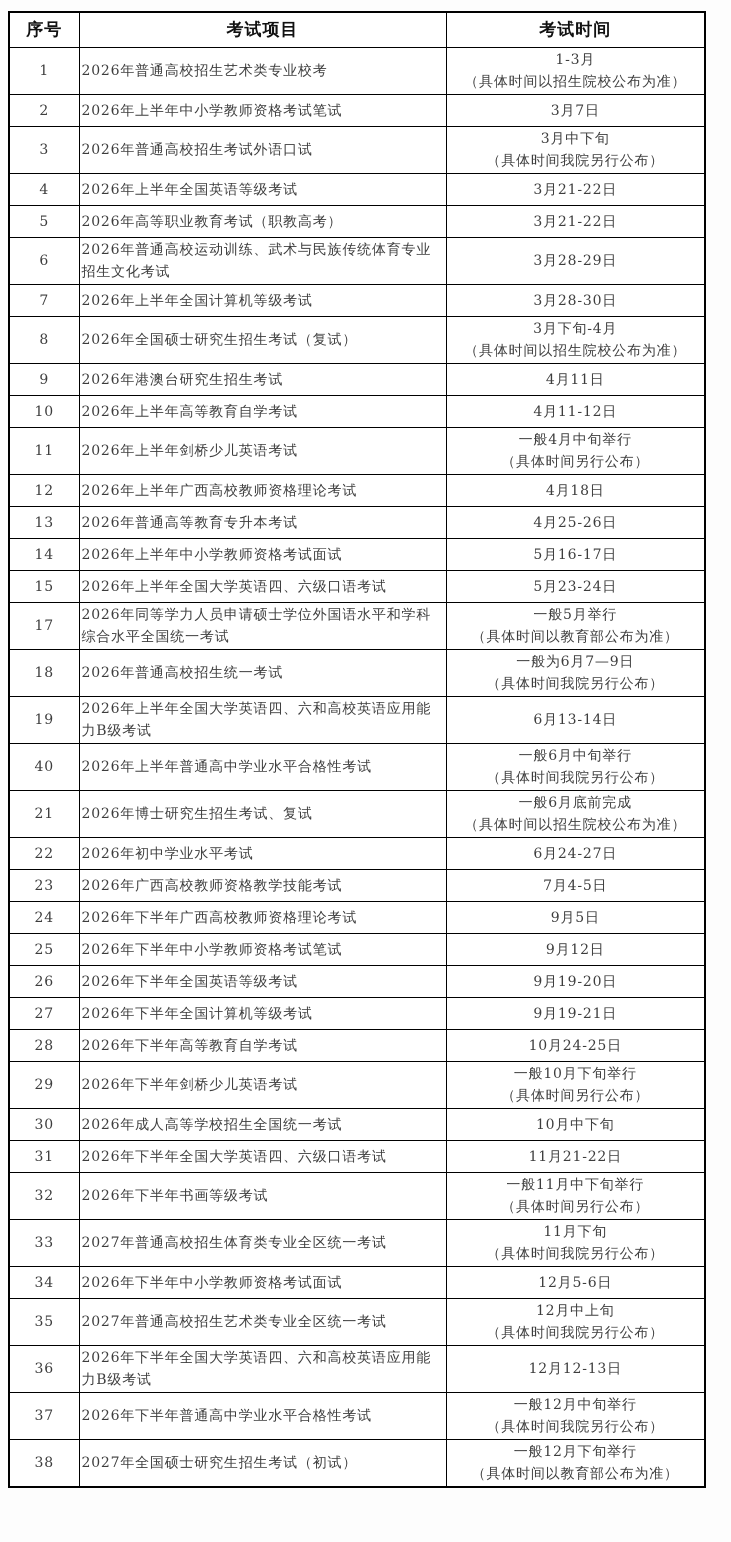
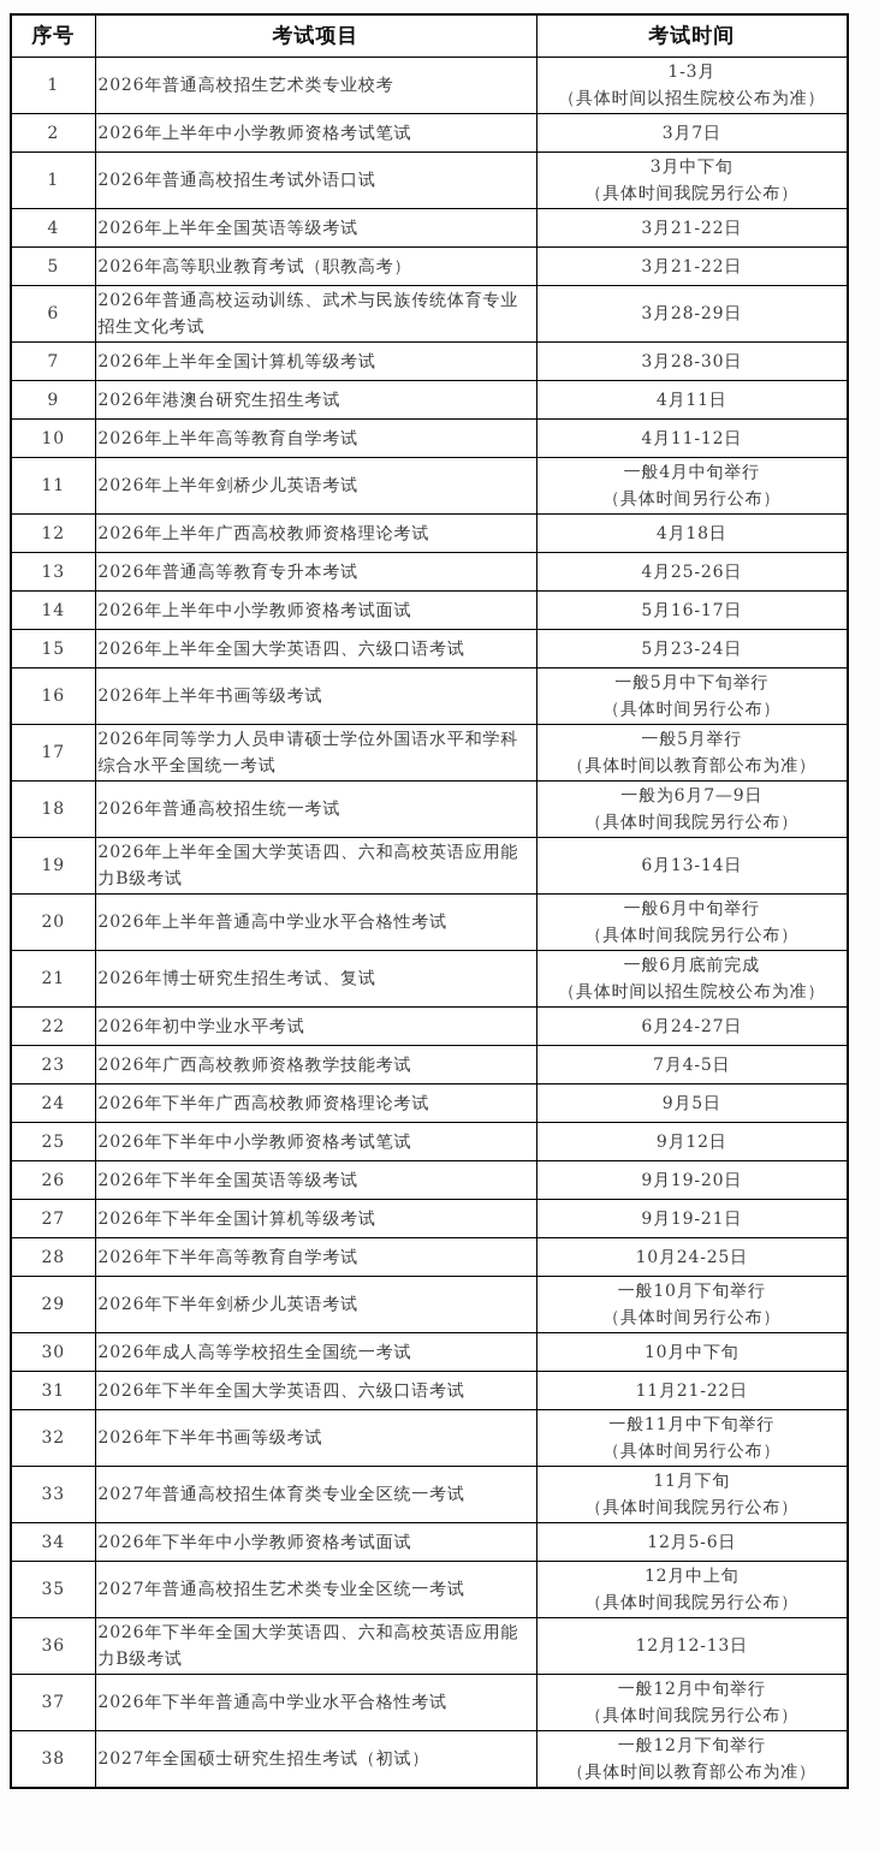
  序号	考试项目	考试时间
  1	2026年普通高校招生艺术类专业校考	1-3月（具体时间以招生院校公布为准）
  2	2026年上半年中小学教师资格考试笔试	3月7日
- 3	2026年普通高校招生考试外语口试	3月中下旬（具体时间我院另行公布）
+ 1	2026年普通高校招生考试外语口试	3月中下旬（具体时间我院另行公布）
  4	2026年上半年全国英语等级考试	3月21-22日
  5	2026年高等职业教育考试（职教高考）	3月21-22日
  6	2026年普通高校运动训练、武术与民族传统体育专业招生文化考试	3月28-29日
  7	2026年上半年全国计算机等级考试	3月28-30日
- 8	2026年全国硕士研究生招生考试（复试）	3月下旬-4月（具体时间以招生院校公布为准）
  9	2026年港澳台研究生招生考试	4月11日
  10	2026年上半年高等教育自学考试	4月11-12日
  11	2026年上半年剑桥少儿英语考试	一般4月中旬举行（具体时间另行公布）
  12	2026年上半年广西高校教师资格理论考试	4月18日
  13	2026年普通高等教育专升本考试	4月25-26日
  14	2026年上半年中小学教师资格考试面试	5月16-17日
  15	2026年上半年全国大学英语四、六级口语考试	5月23-24日
+ 16	2026年上半年书画等级考试	一般5月中下旬举行（具体时间另行公布）
  17	2026年同等学力人员申请硕士学位外国语水平和学科综合水平全国统一考试	一般5月举行（具体时间以教育部公布为准）
  18	2026年普通高校招生统一考试	一般为6月7—9日（具体时间我院另行公布）
  19	2026年上半年全国大学英语四、六和高校英语应用能力B级考试	6月13-14日
- 40	2026年上半年普通高中学业水平合格性考试	一般6月中旬举行（具体时间我院另行公布）
+ 20	2026年上半年普通高中学业水平合格性考试	一般6月中旬举行（具体时间我院另行公布）
  21	2026年博士研究生招生考试、复试	一般6月底前完成（具体时间以招生院校公布为准）
  22	2026年初中学业水平考试	6月24-27日
  23	2026年广西高校教师资格教学技能考试	7月4-5日
  24	2026年下半年广西高校教师资格理论考试	9月5日
  25	2026年下半年中小学教师资格考试笔试	9月12日
  26	2026年下半年全国英语等级考试	9月19-20日
  27	2026年下半年全国计算机等级考试	9月19-21日
  28	2026年下半年高等教育自学考试	10月24-25日
  29	2026年下半年剑桥少儿英语考试	一般10月下旬举行（具体时间另行公布）
  30	2026年成人高等学校招生全国统一考试	10月中下旬
  31	2026年下半年全国大学英语四、六级口语考试	11月21-22日
  32	2026年下半年书画等级考试	一般11月中下旬举行（具体时间另行公布）
  33	2027年普通高校招生体育类专业全区统一考试	11月下旬（具体时间我院另行公布）
  34	2026年下半年中小学教师资格考试面试	12月5-6日
  35	2027年普通高校招生艺术类专业全区统一考试	12月中上旬（具体时间我院另行公布）
  36	2026年下半年全国大学英语四、六和高校英语应用能力B级考试	12月12-13日
  37	2026年下半年普通高中学业水平合格性考试	一般12月中旬举行（具体时间我院另行公布）
  38	2027年全国硕士研究生招生考试（初试）	一般12月下旬举行（具体时间以教育部公布为准）
